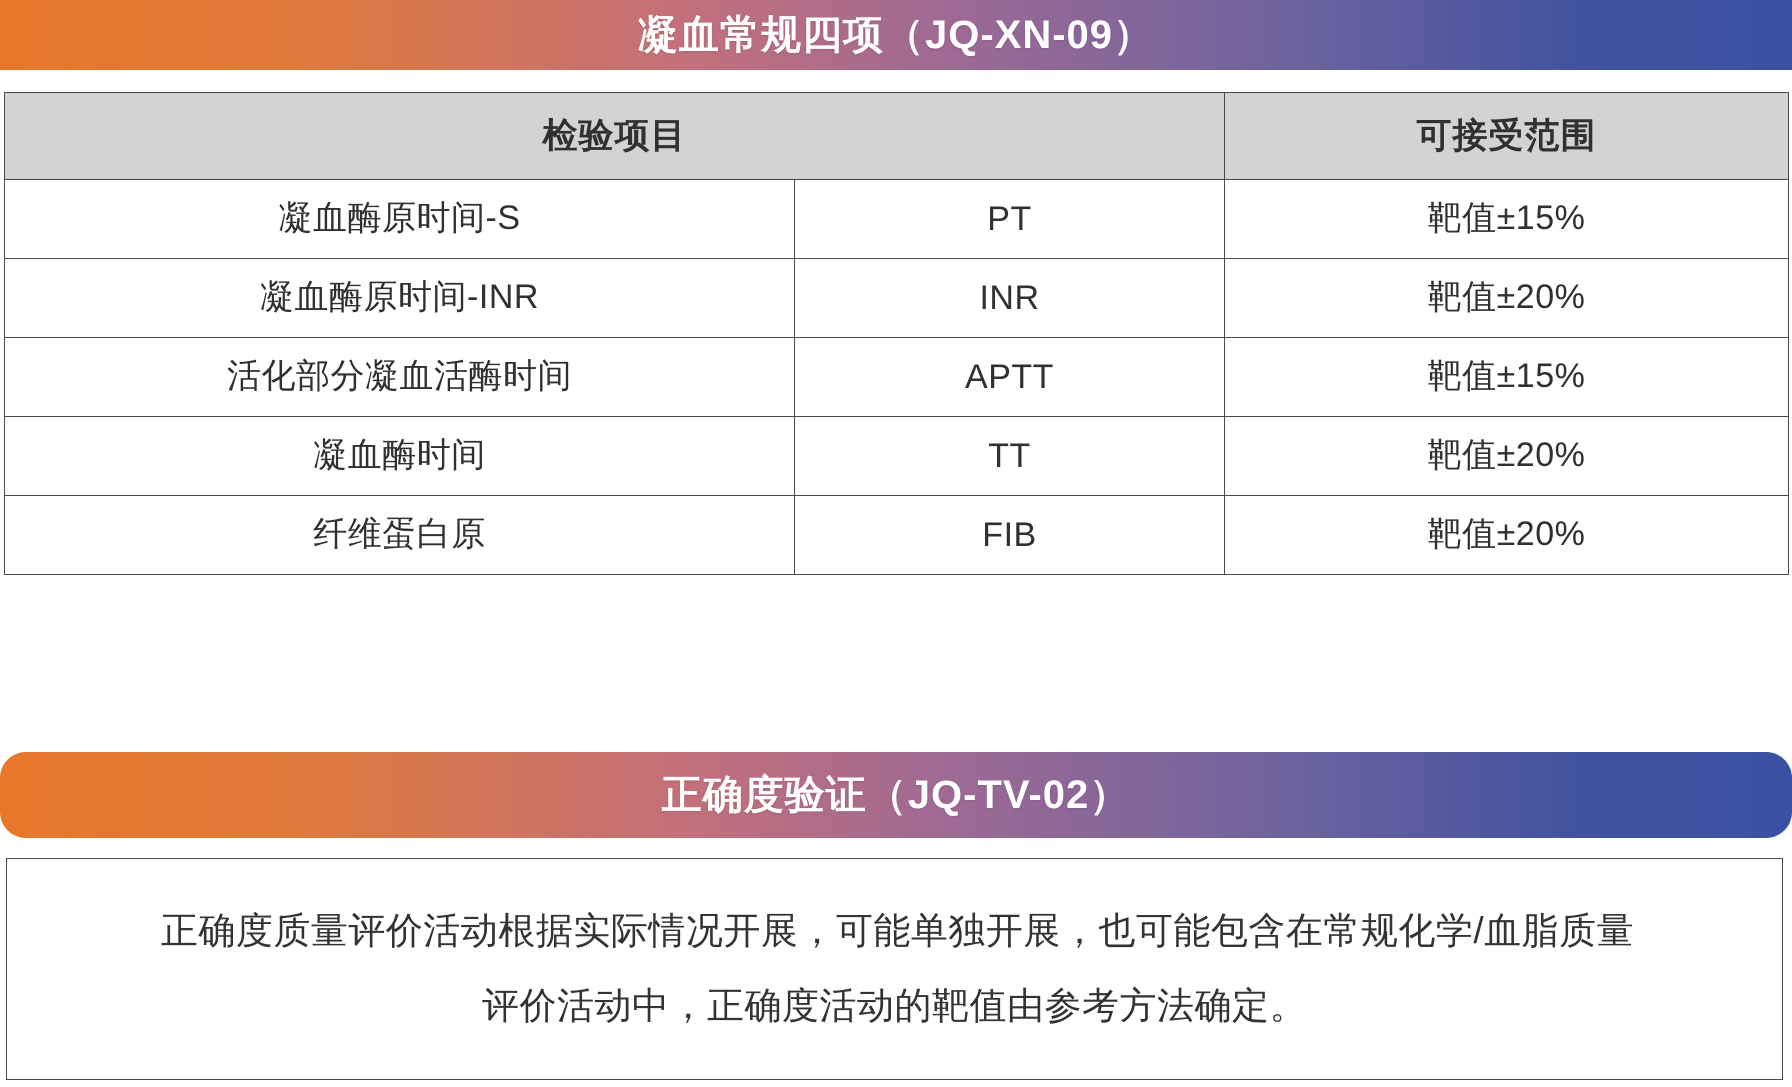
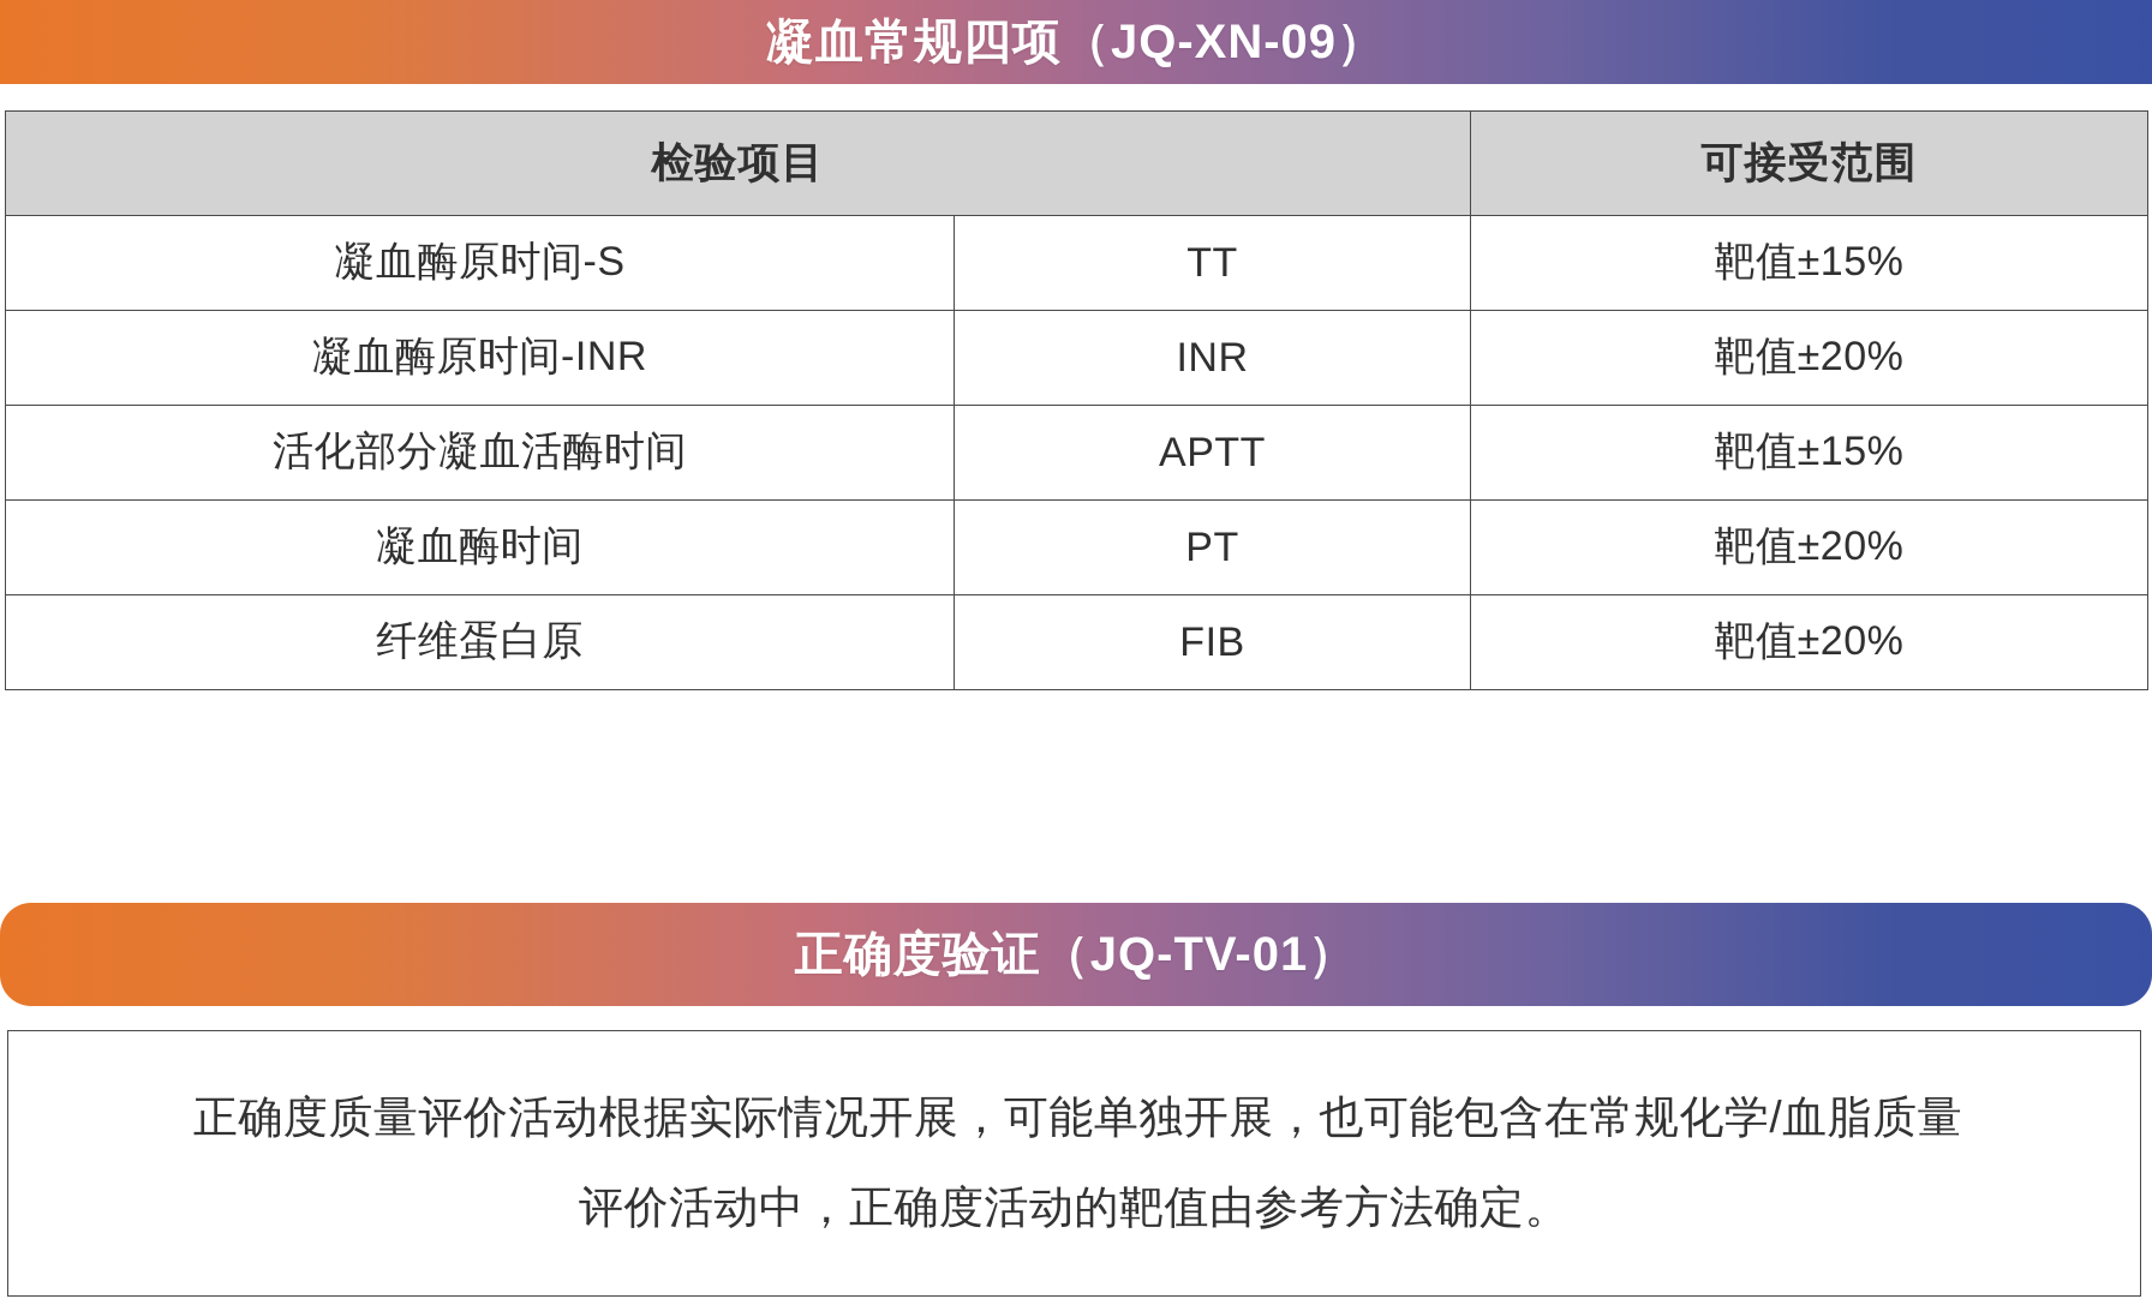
  凝血常规四项（JQ-XN-09）
  检验项目	可接受范围
- 凝血酶原时间-S	PT	靶值±15%
+ 凝血酶原时间-S	TT	靶值±15%
  凝血酶原时间-INR	INR	靶值±20%
  活化部分凝血活酶时间	APTT	靶值±15%
- 凝血酶时间	TT	靶值±20%
+ 凝血酶时间	PT	靶值±20%
  纤维蛋白原	FIB	靶值±20%
- 正确度验证（JQ-TV-02）
+ 正确度验证（JQ-TV-01）
  正确度质量评价活动根据实际情况开展，可能单独开展，也可能包含在常规化学/血脂质量
  评价活动中，正确度活动的靶值由参考方法确定。
